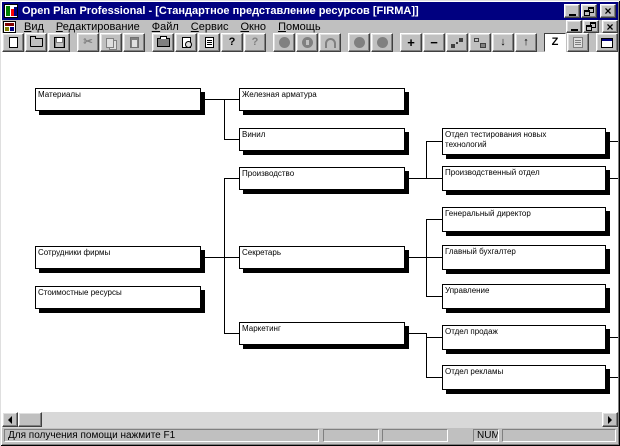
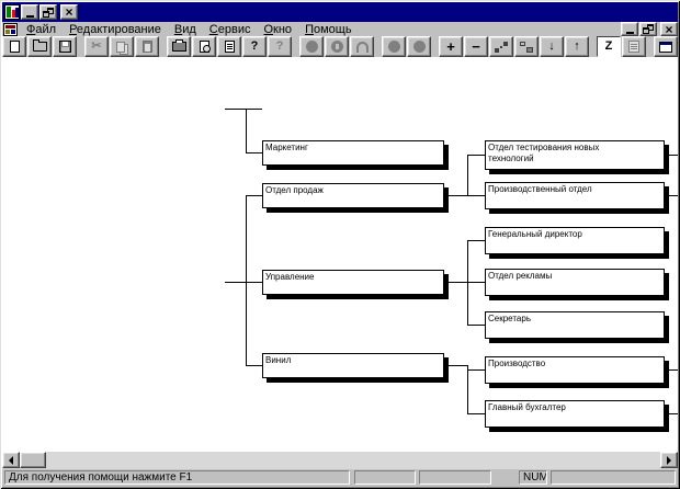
- Open Plan Professional - [Стандартное представление ресурсов [FIRMA]]
  ×
- Вид
+ Файл
  Редактирование
- Файл
+ Вид
  Сервис
  Окно
  Помощь
  ×
  ✂
  ?
  ?
  +
  −
  ↓
  ↑
  Z
- Материалы
- Сотрудники фирмы
- Стоимостные ресурсы
- Железная арматура
- Винил
+ Маркетинг
- Производство
+ Отдел продаж
- Секретарь
+ Управление
- Маркетинг
+ Винил
  Отдел тестирования новых технологий
  Производственный отдел
  Генеральный директор
- Главный бухгалтер
+ Отдел рекламы
- Управление
+ Секретарь
- Отдел продаж
+ Производство
- Отдел рекламы
+ Главный бухгалтер
  Для получения помощи нажмите F1
  NUM
